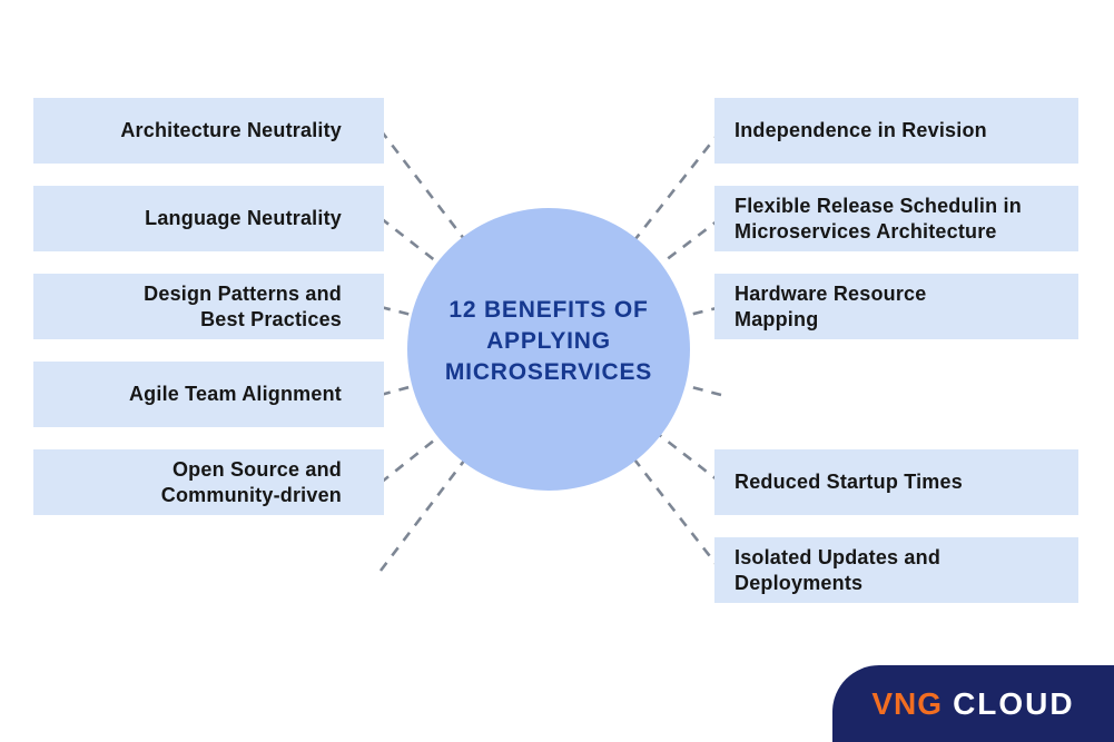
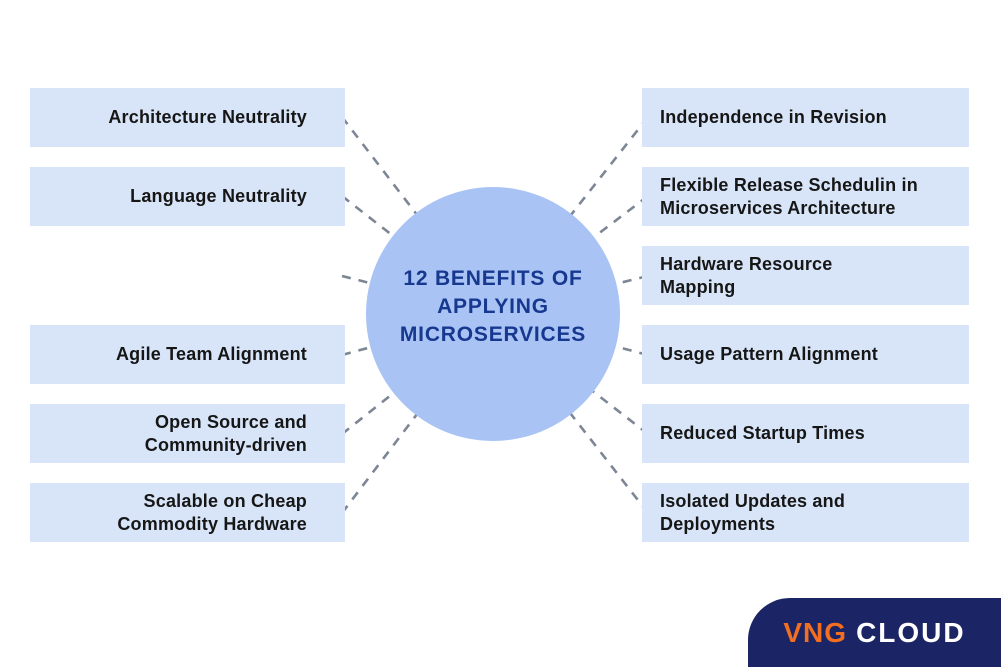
  Architecture Neutrality
  Language Neutrality
- Design Patterns and
- Best Practices
  Agile Team Alignment
  Open Source and
  Community-driven
+ Scalable on Cheap
+ Commodity Hardware
  Independence in Revision
  Flexible Release Schedulin in
  Microservices Architecture
  Hardware Resource
  Mapping
+ Usage Pattern Alignment
  Reduced Startup Times
  Isolated Updates and
  Deployments
  12 BENEFITS OF
  APPLYING
  MICROSERVICES
  VNG
  CLOUD
